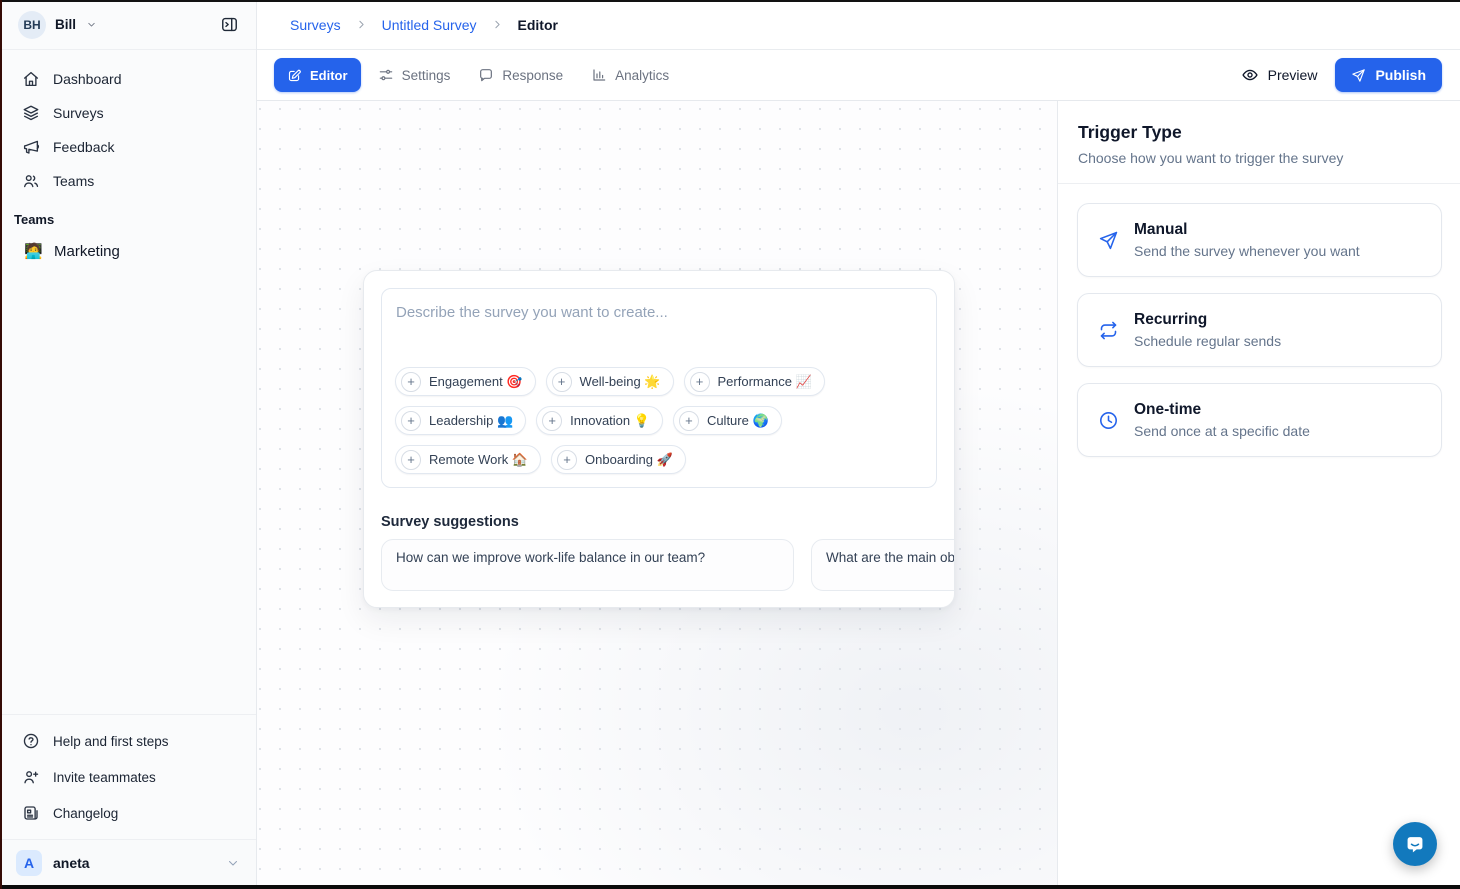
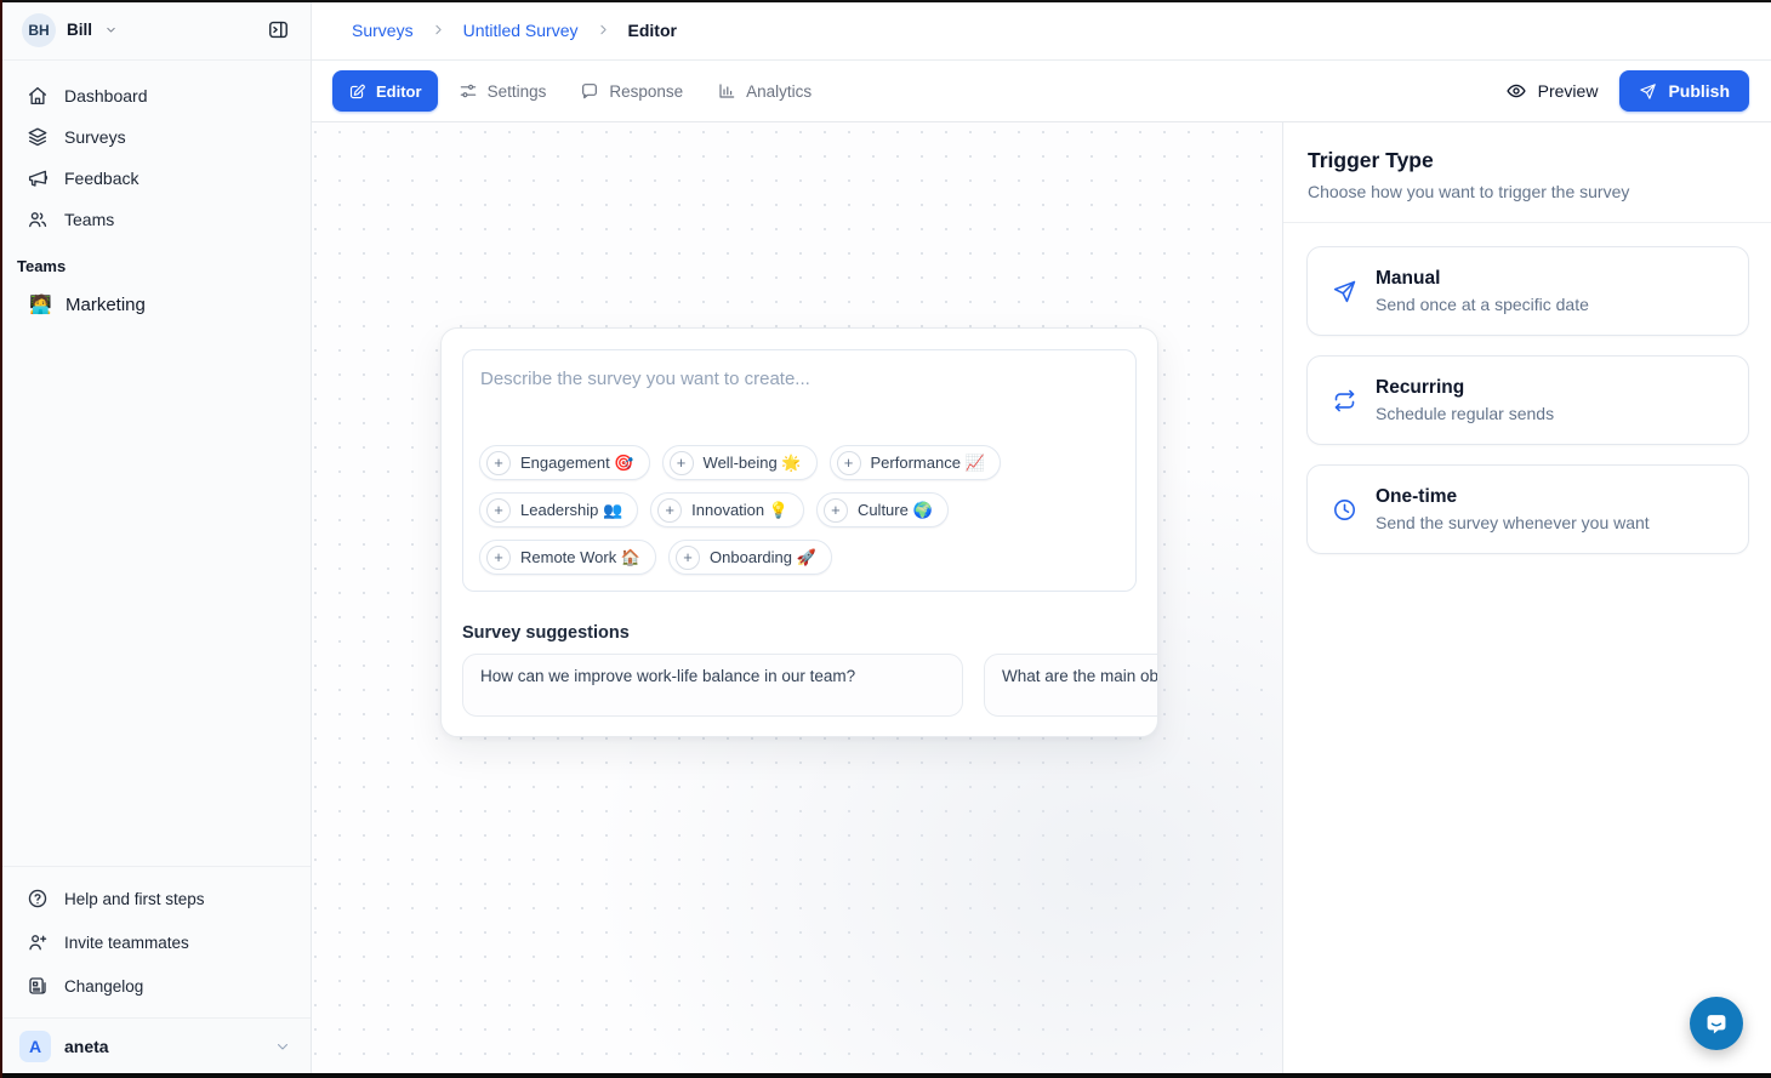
  BH
  Bill
  Dashboard
  Surveys
  Feedback
  Teams
  Teams
  🧑‍💻
  Marketing
  Help and first steps
  Invite teammates
  Changelog
  A
  aneta
  Surveys
  Untitled Survey
  Editor
  Editor
  Settings
  Response
  Analytics
  Preview
  Publish
  Describe the survey you want to create...
  +
  Engagement 🎯
  +
  Well-being 🌟
  +
  Performance 📈
  +
  Leadership 👥
  +
  Innovation 💡
  +
  Culture 🌍
  +
  Remote Work 🏠
  +
  Onboarding 🚀
  Survey suggestions
  How can we improve work-life balance in our team?
  What are the main ob
  Trigger Type
  Choose how you want to trigger the survey
  Manual
- Send the survey whenever you want
+ Send once at a specific date
  Recurring
  Schedule regular sends
  One-time
- Send once at a specific date
+ Send the survey whenever you want
